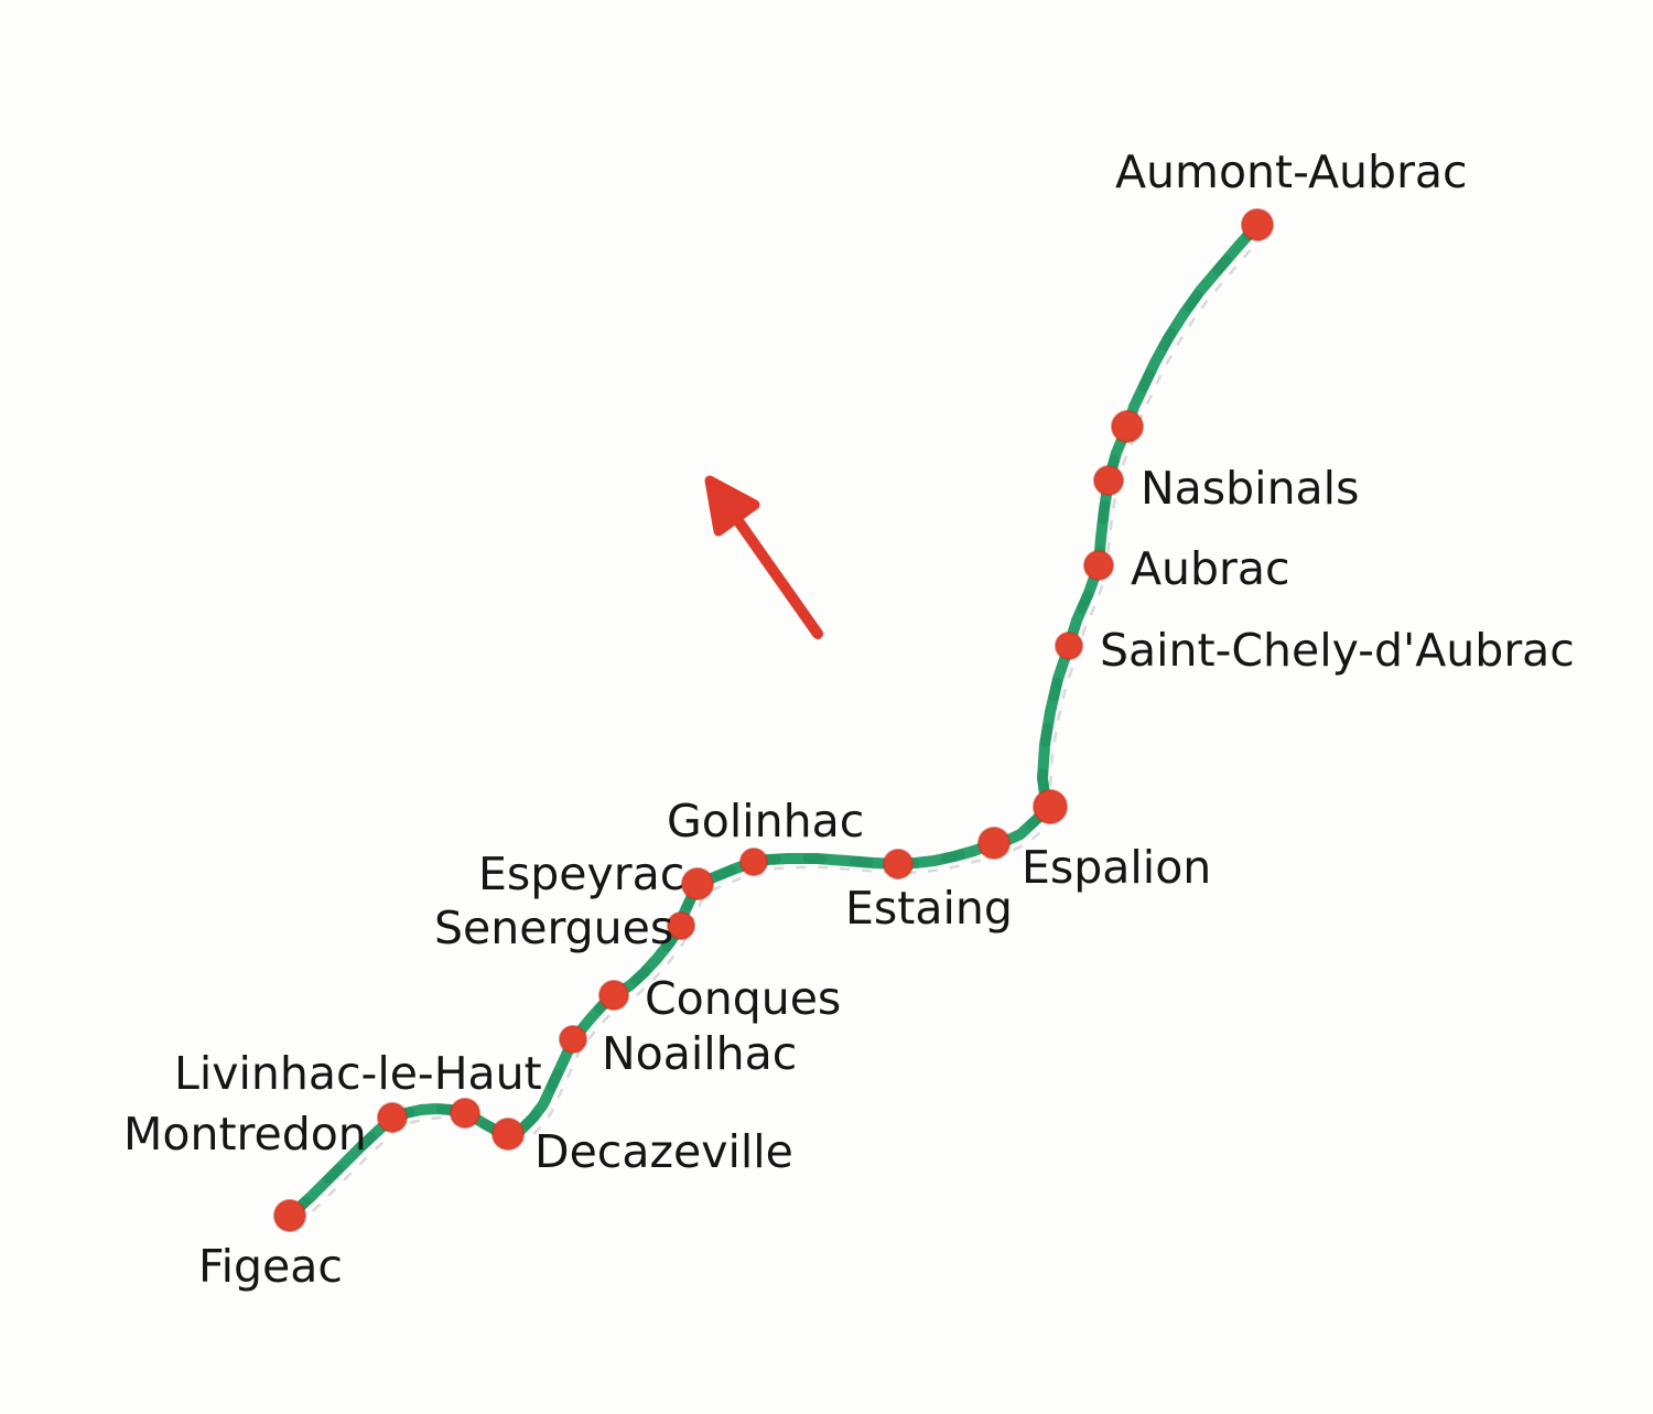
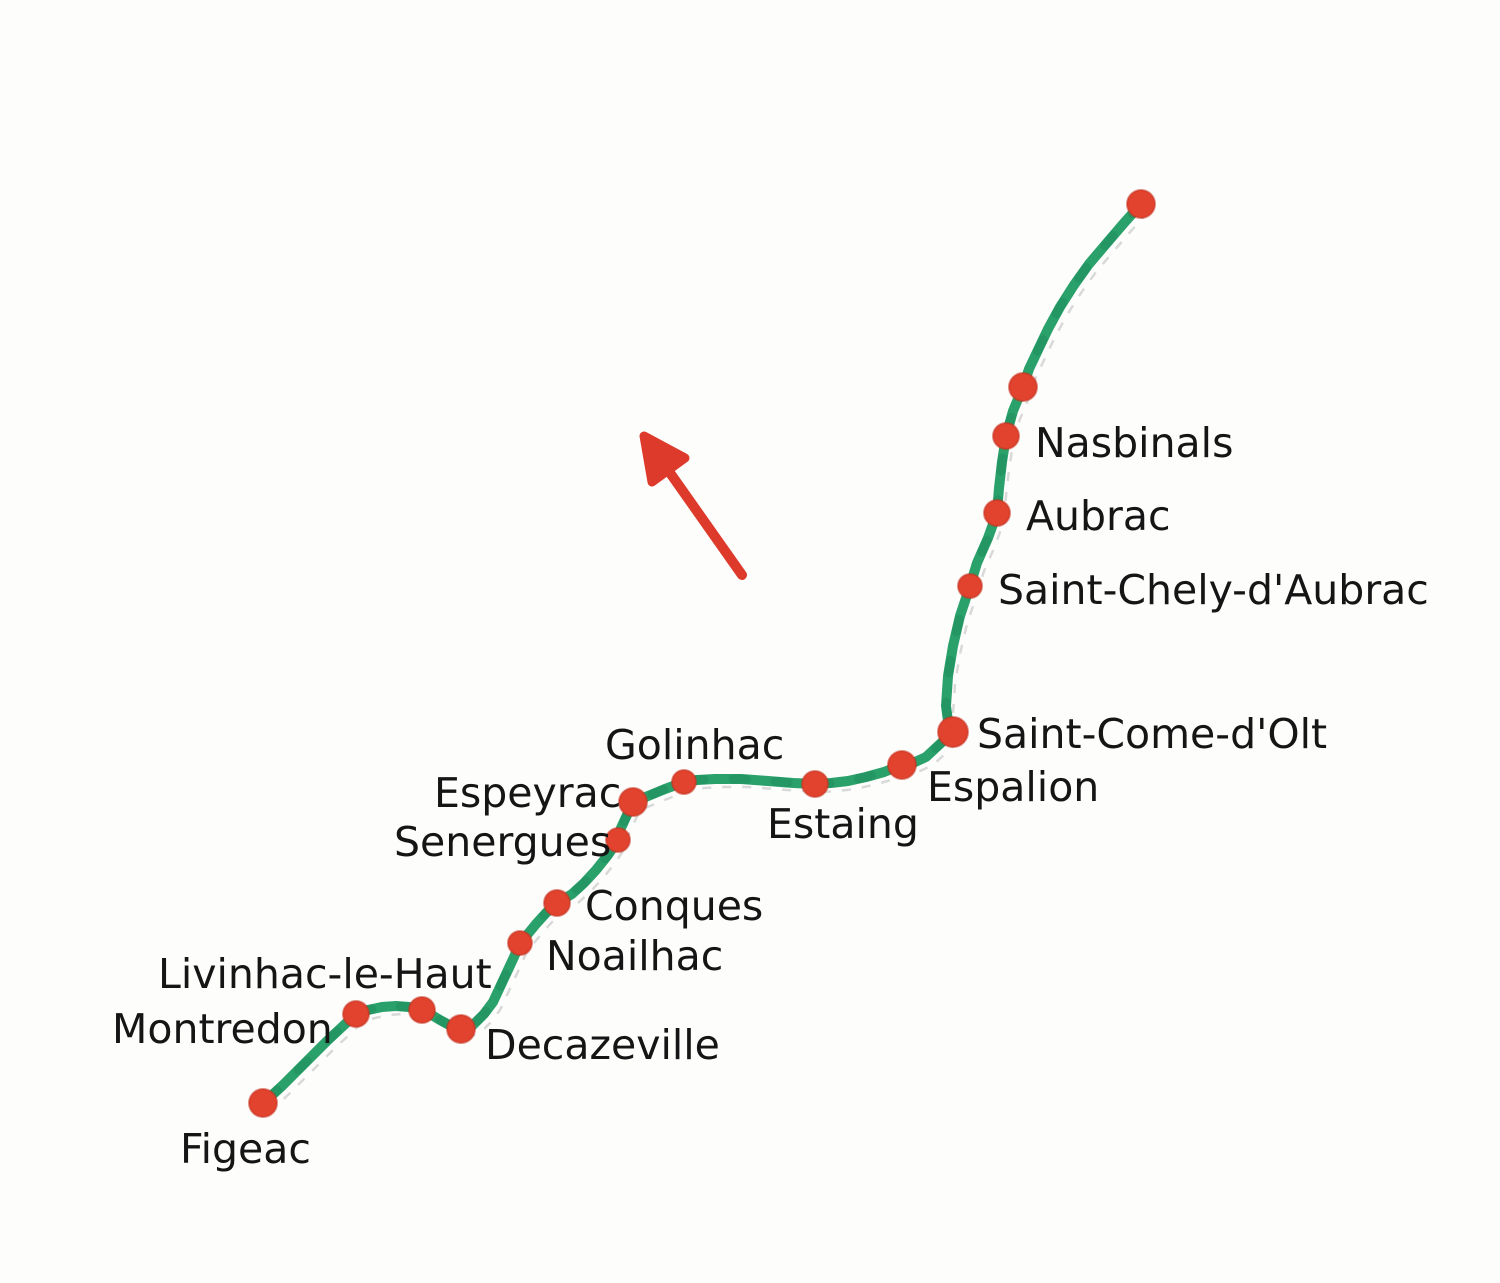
- Aumont-Aubrac
  Nasbinals
  Aubrac
  Saint-Chely-d'Aubrac
+ Saint-Come-d'Olt
  Espalion
  Estaing
  Golinhac
  Espeyrac
  Senergues
  Conques
  Noailhac
  Decazeville
  Livinhac-le-Haut
  Montredon
  Figeac
